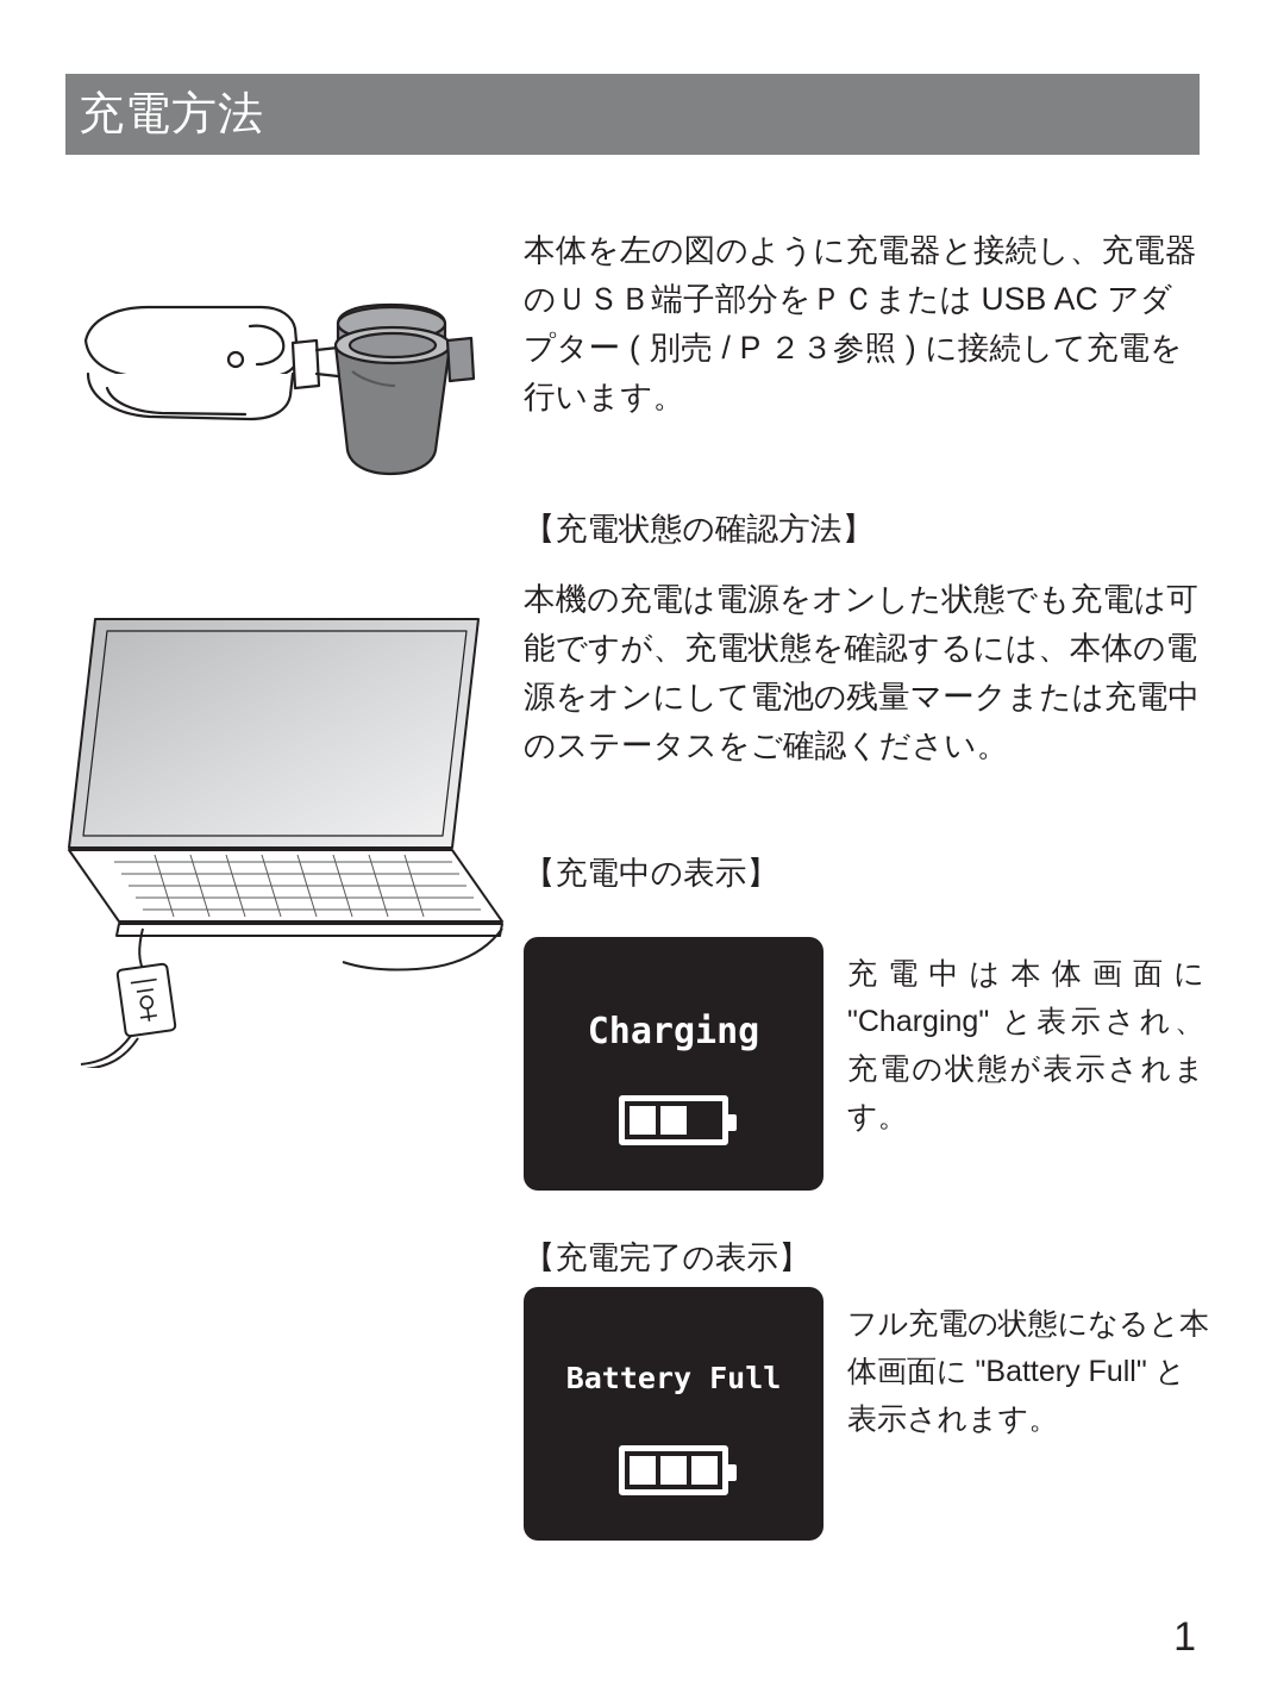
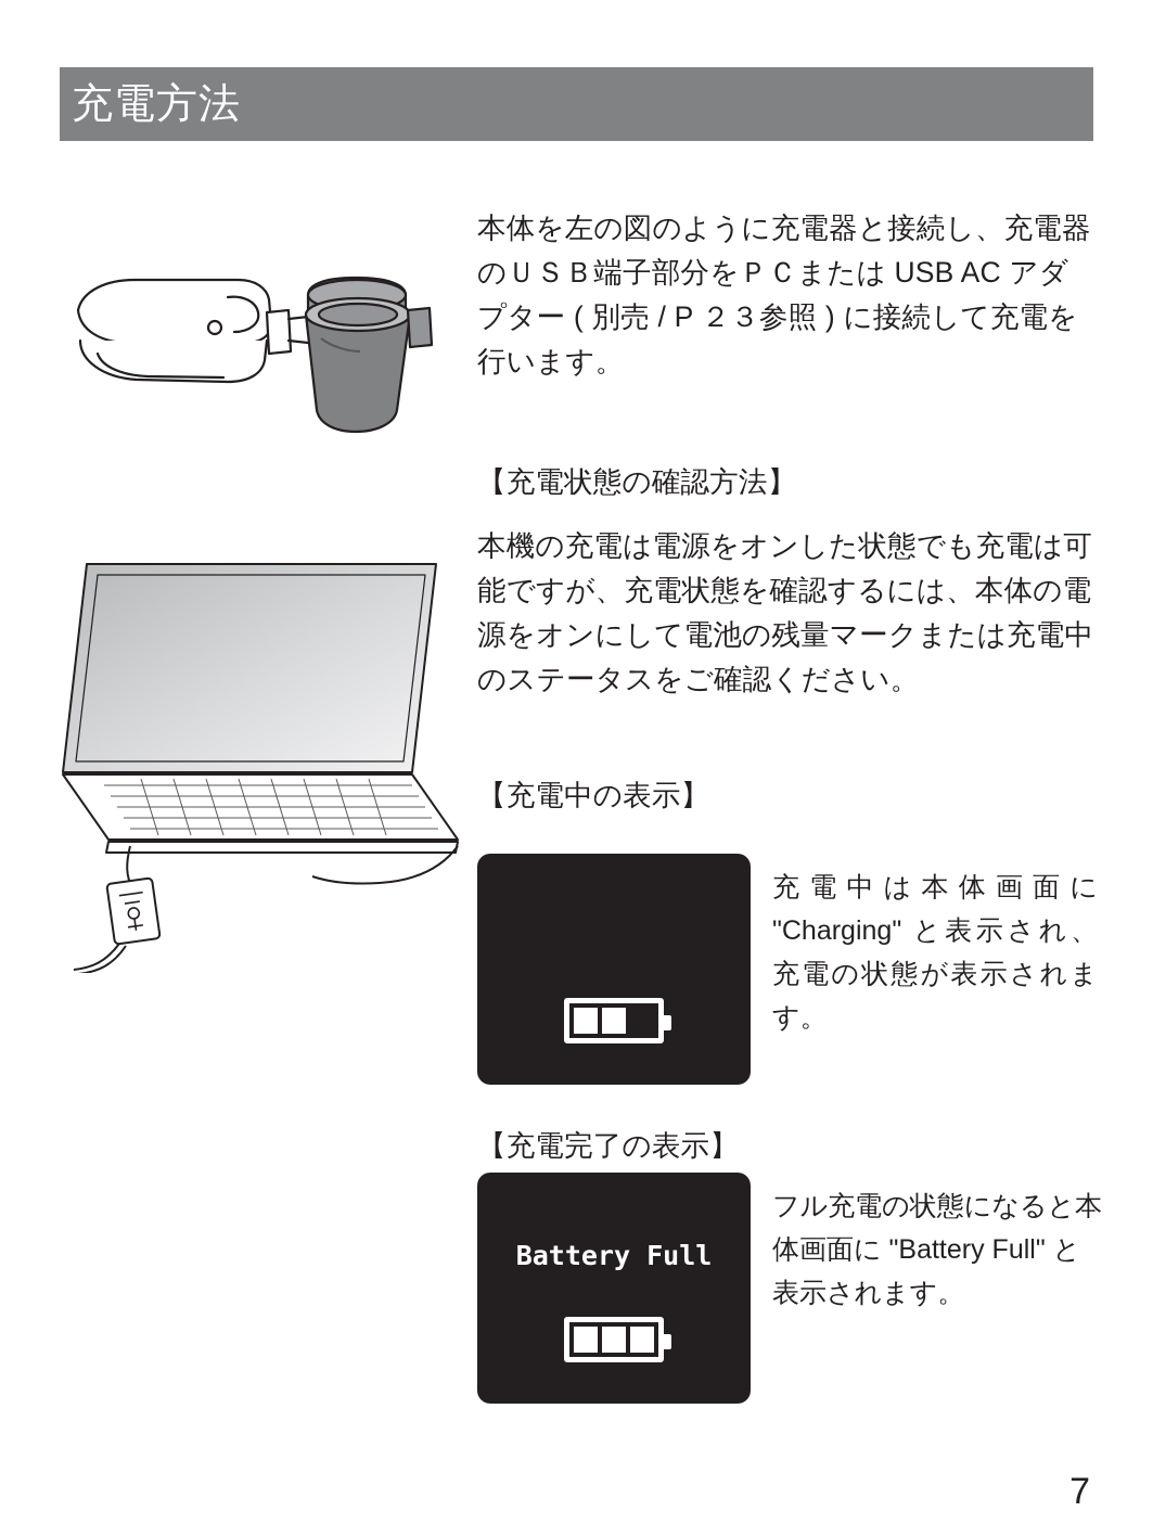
  充電方法
  本体を左の図のように充電器と接続し、充電器のＵＳＢ端子部分をＰＣまたは USB AC アダプター ( 別売 / P ２３参照 ) に接続して充電を行います。
  【充電状態の確認方法】
  本機の充電は電源をオンした状態でも充電は可能ですが、充電状態を確認するには、本体の電源をオンにして電池の残量マークまたは充電中のステータスをご確認ください。
  【充電中の表示】
- Charging
  充電中は本体画面に "Charging" と表示され、充電の状態が表示されます。
  【充電完了の表示】
  Battery Full
  フル充電の状態になると本体画面に "Battery Full" と表示されます。
- 1
+ 7
